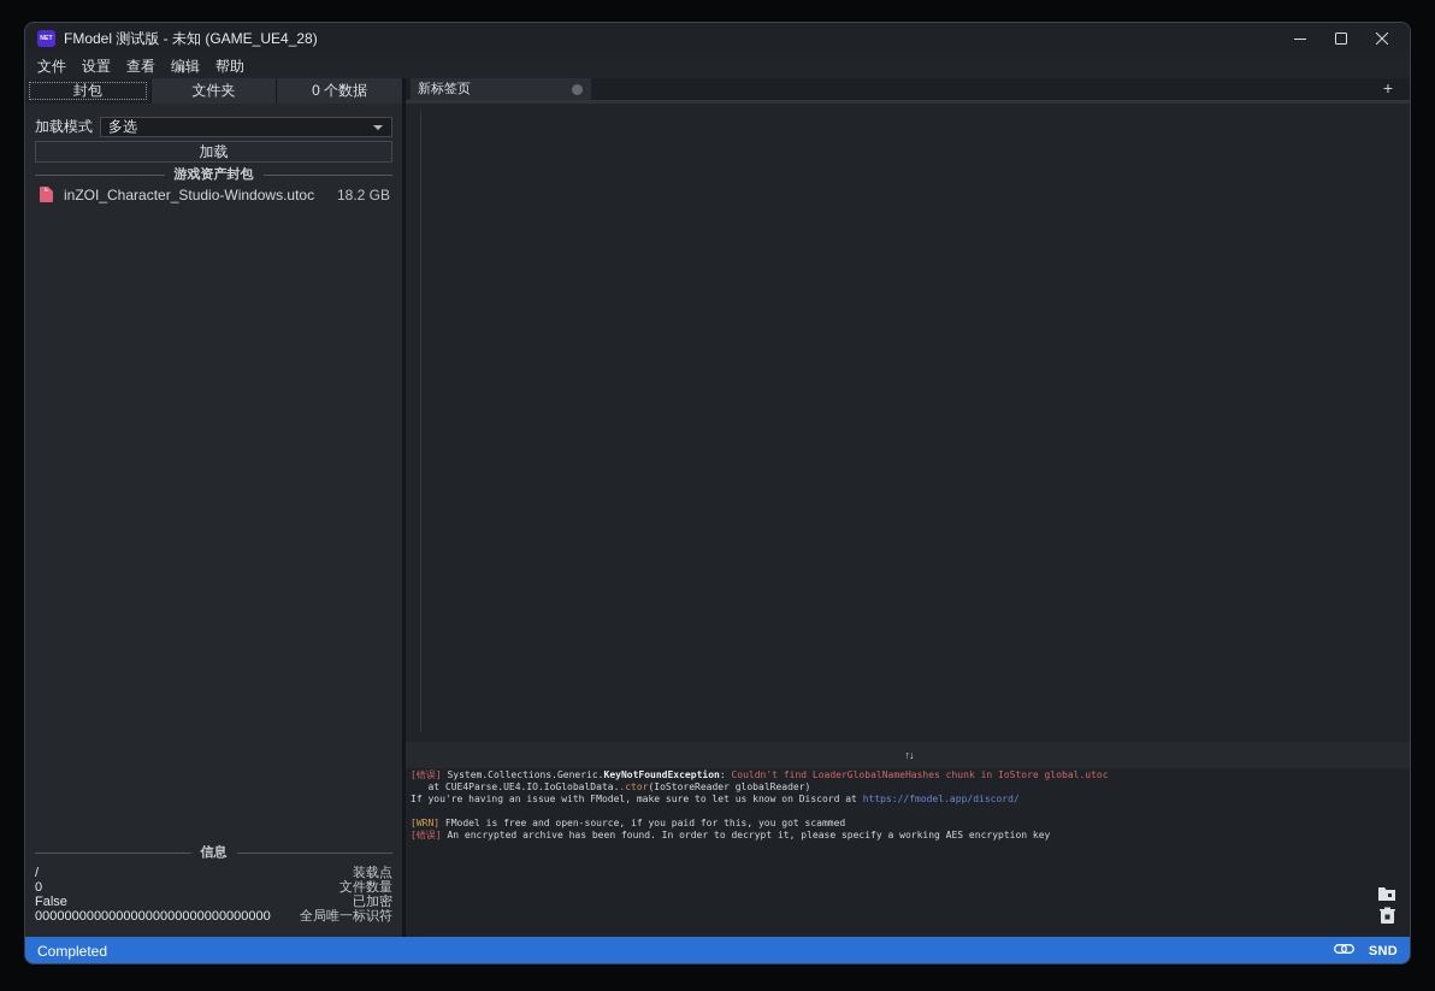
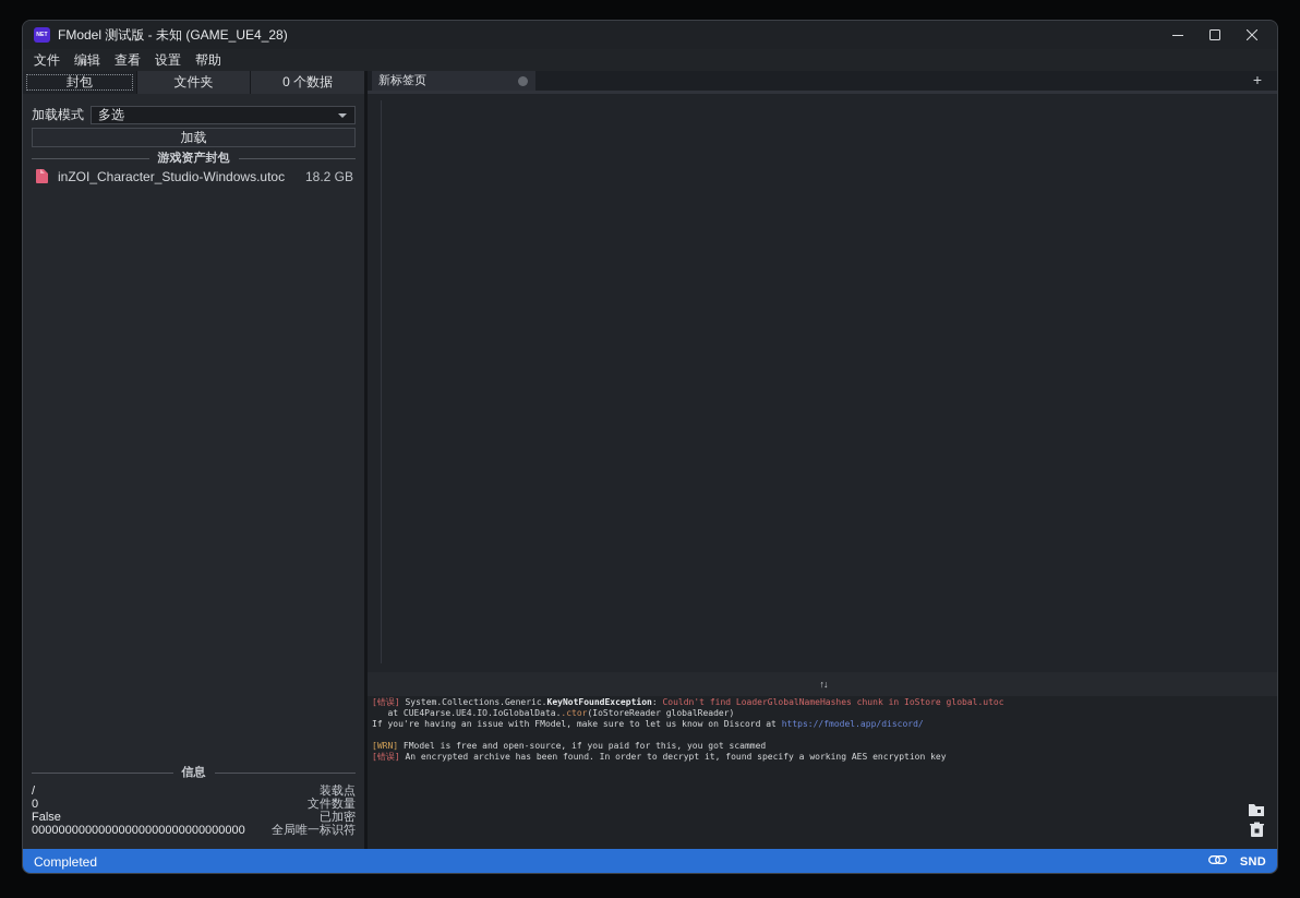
  FModel 测试版 - 未知 (GAME_UE4_28)
  文件
- 设置
+ 编辑
  查看
- 编辑
+ 设置
  帮助
  封包
  文件夹
  0 个数据
  加载模式
  多选
  加载
  游戏资产封包
  inZOI_Character_Studio-Windows.utoc
  18.2 GB
  信息
  /
  装载点
  0
  文件数量
  False
  已加密
  00000000000000000000000000000000
  全局唯一标识符
  新标签页
  +
  ↑↓
  [错误] System.Collections.Generic.KeyNotFoundException: Couldn't find LoaderGlobalNameHashes chunk in IoStore global.utoc
  at CUE4Parse.UE4.IO.IoGlobalData..ctor(IoStoreReader globalReader)
  If you're having an issue with FModel, make sure to let us know on Discord at https://fmodel.app/discord/
  [WRN] FModel is free and open-source, if you paid for this, you got scammed
- [错误] An encrypted archive has been found. In order to decrypt it, please specify a working AES encryption key
+ [错误] An encrypted archive has been found. In order to decrypt it, found specify a working AES encryption key
  Completed
  SND
